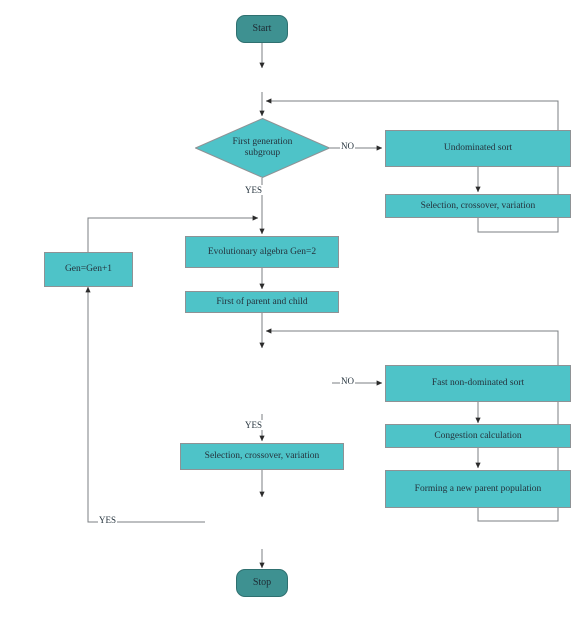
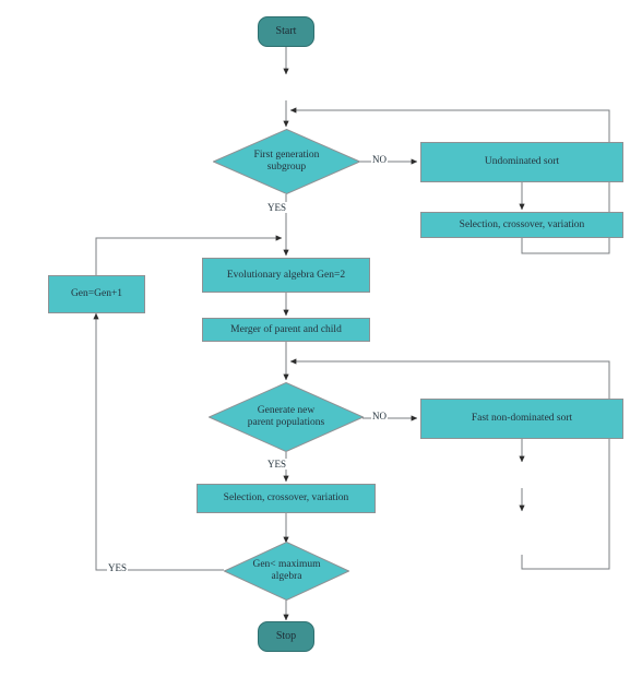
  Start
  First generation
  subgroup
  Undominated sort
  Selection, crossover, variation
  Evolutionary algebra Gen=2
  Gen=Gen+1
- First of parent and child
+ Merger of parent and child
+ Generate new
+ parent populations
  Fast non-dominated sort
- Congestion calculation
- Forming a new parent population
  Selection, crossover, variation
+ Gen< maximum
+ algebra
  Stop
  NO
  YES
  NO
  YES
  YES
